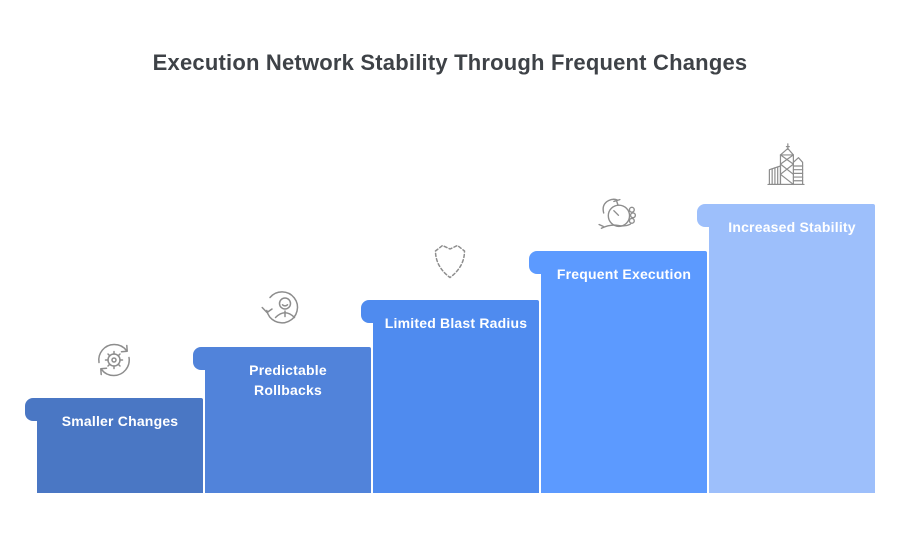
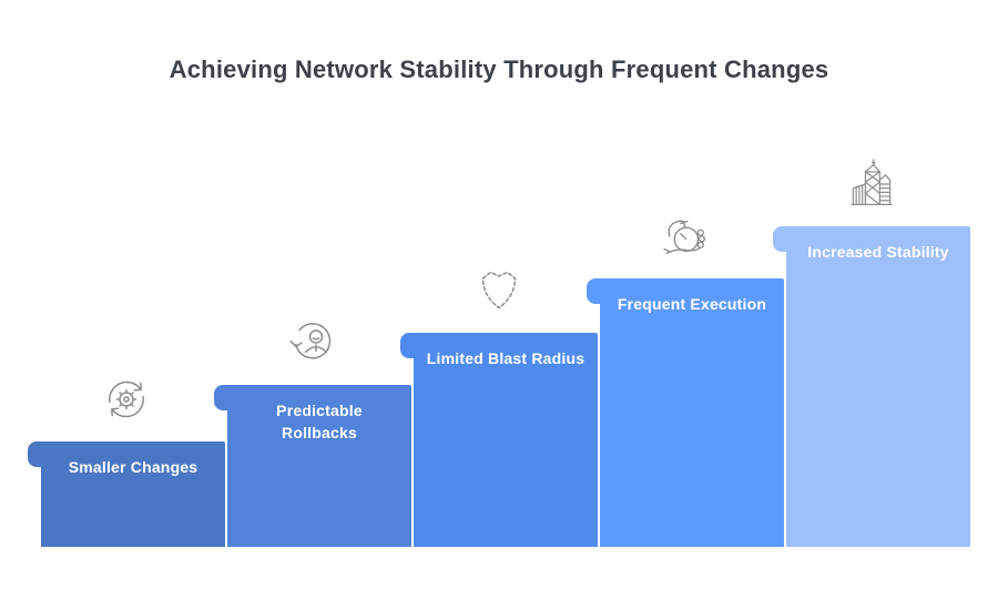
- Execution Network Stability Through Frequent Changes
+ Achieving Network Stability Through Frequent Changes
  Smaller Changes
  Predictable Rollbacks
  Limited Blast Radius
  Frequent Execution
  Increased Stability
